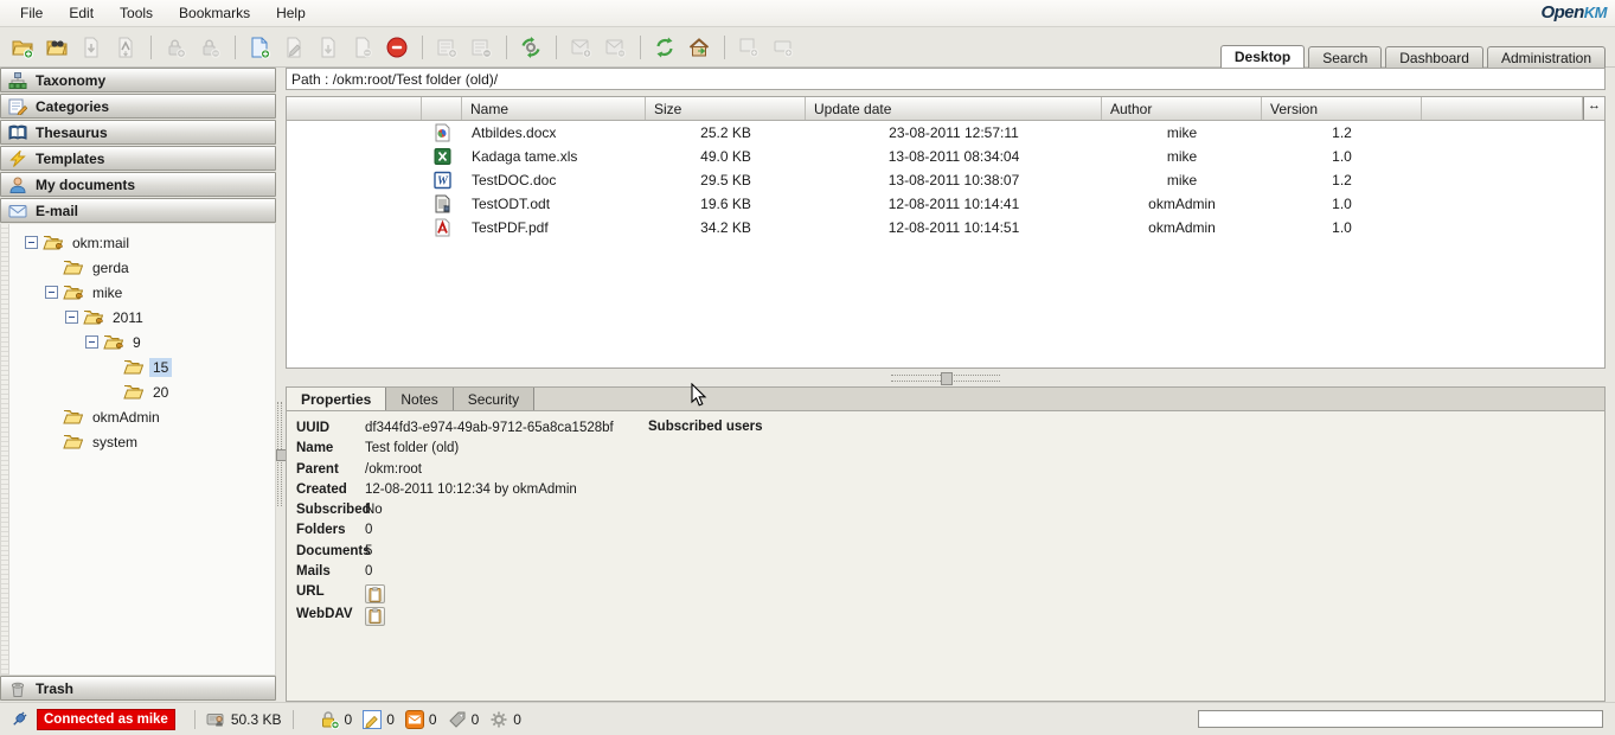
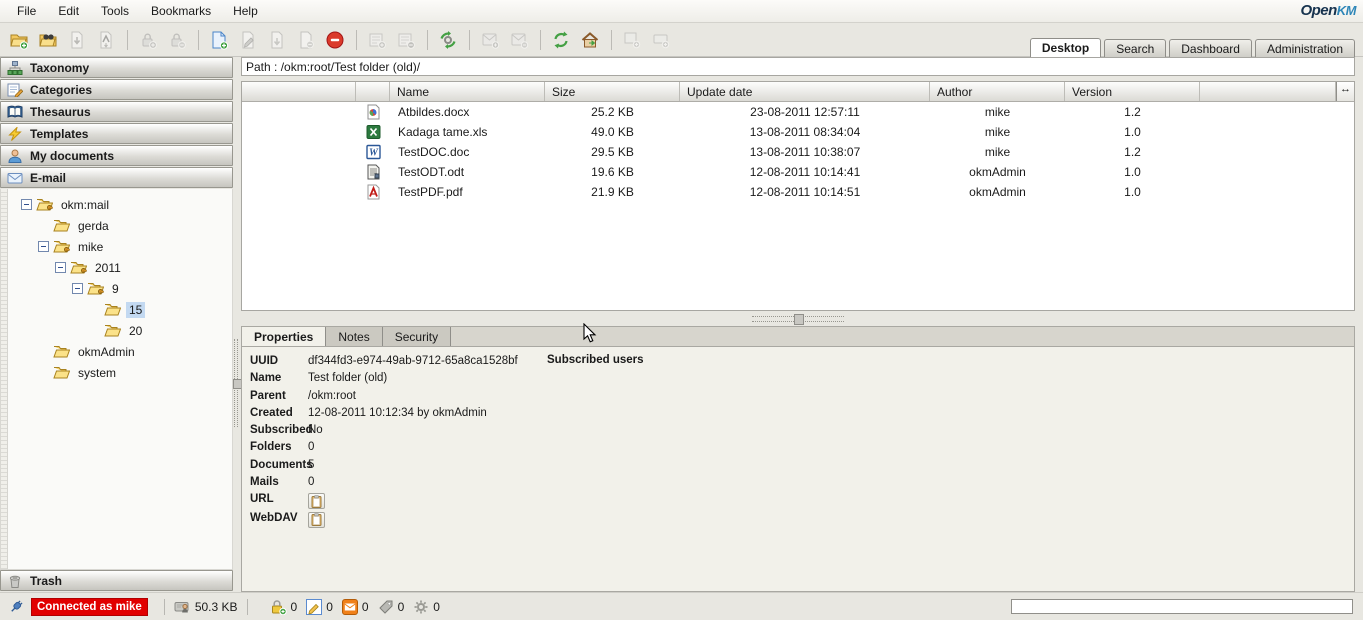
  File
  Edit
  Tools
  Bookmarks
  Help
  OpenKM
  Desktop
  Search
  Dashboard
  Administration
  Taxonomy
  Categories
  Thesaurus
  Templates
  My documents
  E-mail
  okm:mail
  gerda
  mike
  2011
  9
  15
  20
  okmAdmin
  system
  Trash
  Path : /okm:root/Test folder (old)/
  Name
  Size
  Update date
  Author
  Version
  ↔
  Atbildes.docx
  25.2 KB
  23-08-2011 12:57:11
  mike
  1.2
  Kadaga tame.xls
  49.0 KB
  13-08-2011 08:34:04
  mike
  1.0
  W
  TestDOC.doc
  29.5 KB
  13-08-2011 10:38:07
  mike
  1.2
  TestODT.odt
  19.6 KB
  12-08-2011 10:14:41
  okmAdmin
  1.0
  TestPDF.pdf
- 34.2 KB
+ 21.9 KB
  12-08-2011 10:14:51
  okmAdmin
  1.0
  Properties
  Notes
  Security
  UUID
  df344fd3-e974-49ab-9712-65a8ca1528bf
  Name
  Test folder (old)
  Parent
  /okm:root
  Created
  12-08-2011 10:12:34 by okmAdmin
  Subscribe
  No
  Folders
  0
  Document
  5
  Mails
  0
  URL
  WebDAV
  Subscribed users
  Connected as mike
  50.3 KB
  0
  0
  0
  0
  0
